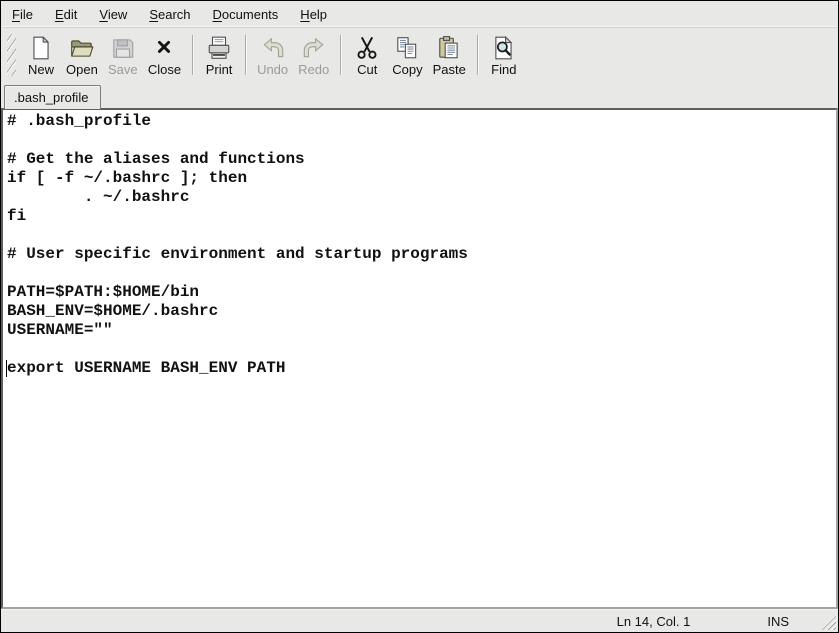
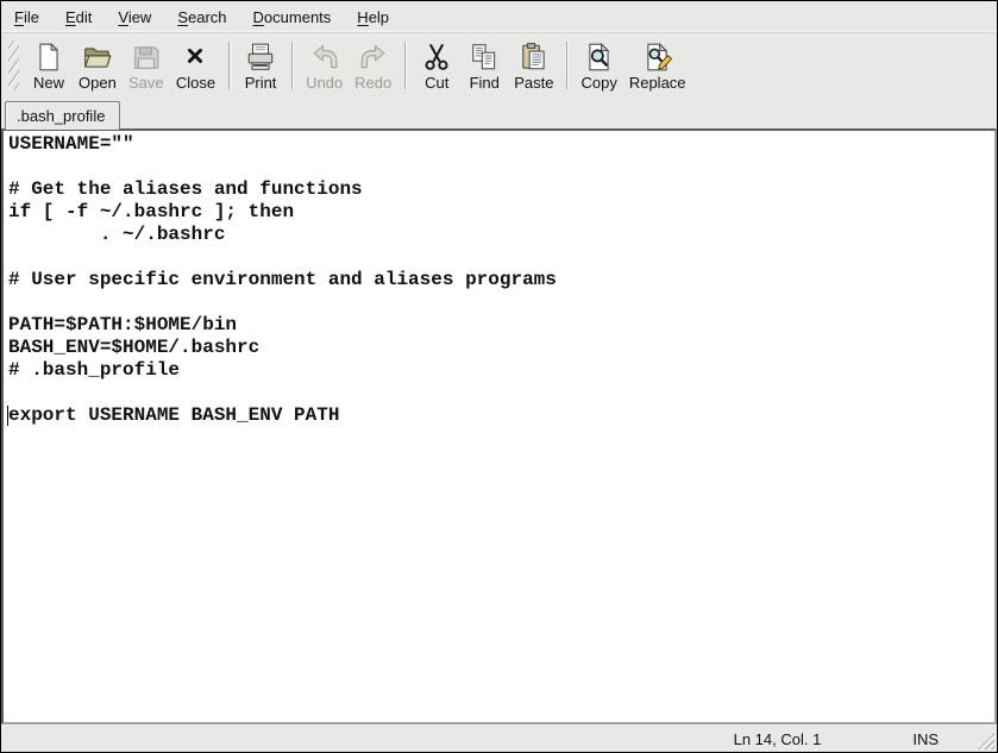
  File
  Edit
  View
  Search
  Documents
  Help
  New
  Open
  Save
  Close
  Print
  Undo
  Redo
  Cut
- Copy
+ Find
  Paste
- Find
+ Copy
+ Replace
  .bash_profile
- # .bash_profile
+ USERNAME=""
  # Get the aliases and functions
  if [ -f ~/.bashrc ]; then
  . ~/.bashrc
- fi
- # User specific environment and startup programs
+ # User specific environment and aliases programs
  PATH=$PATH:$HOME/bin
  BASH_ENV=$HOME/.bashrc
- USERNAME=""
+ # .bash_profile
  export USERNAME BASH_ENV PATH
  Ln 14, Col. 1
  INS
